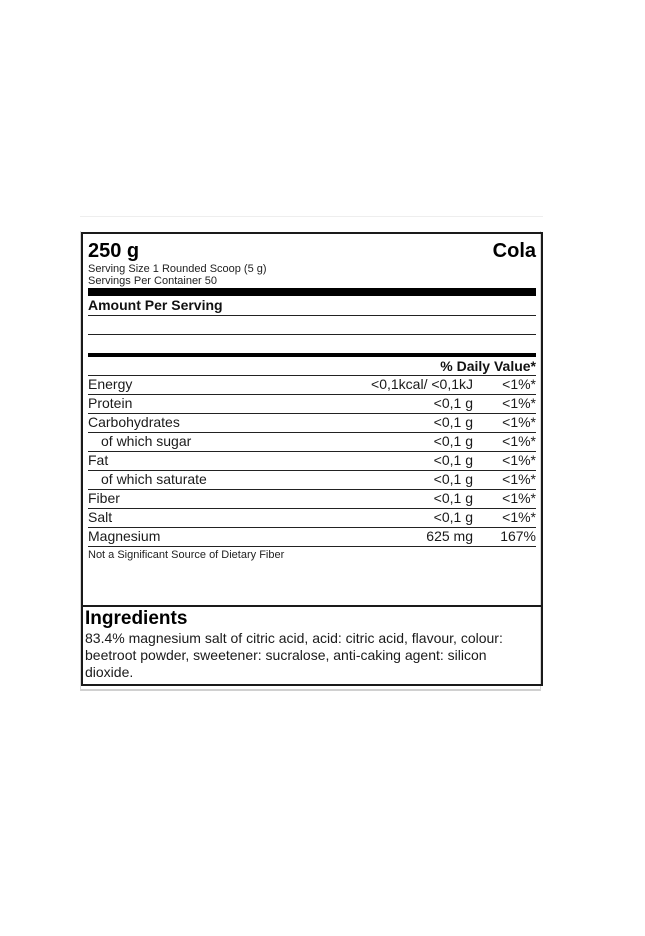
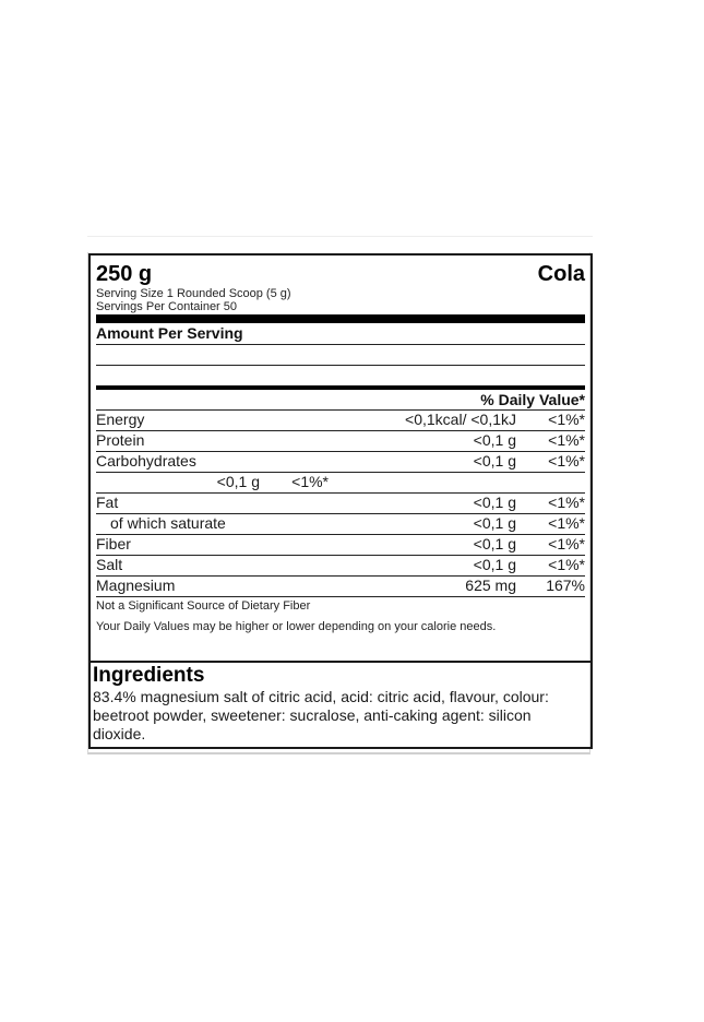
  250 g
  Cola
  Serving Size 1 Rounded Scoop (5 g)
  Servings Per Container 50
  Amount Per Serving
  % Daily Value*
  Energy
  <0,1kcal/ <0,1kJ
  <1%*
  Protein
  <0,1 g
  <1%*
  Carbohydrates
  <0,1 g
  <1%*
- of which sugar
  <0,1 g
  <1%*
  Fat
  <0,1 g
  <1%*
  of which saturate
  <0,1 g
  <1%*
  Fiber
  <0,1 g
  <1%*
  Salt
  <0,1 g
  <1%*
  Magnesium
  625 mg
  167%
  Not a Significant Source of Dietary Fiber
+ Your Daily Values may be higher or lower depending on your calorie needs.
  Ingredients
  83.4% magnesium salt of citric acid, acid: citric acid, flavour, colour: beetroot powder, sweetener: sucralose, anti-caking agent: silicon dioxide.
